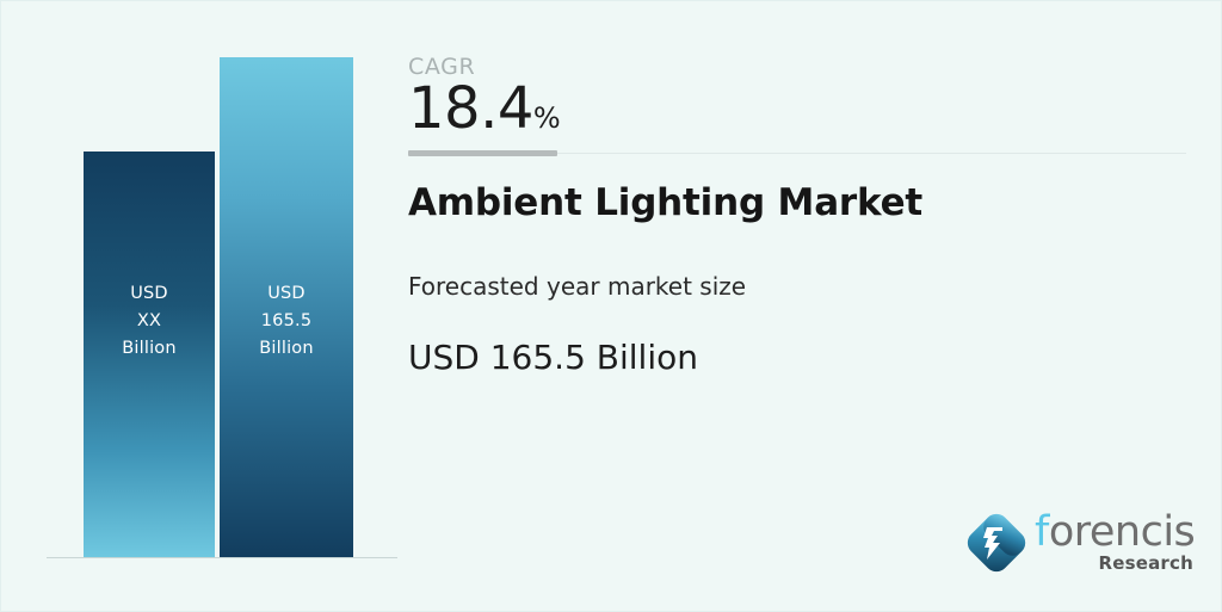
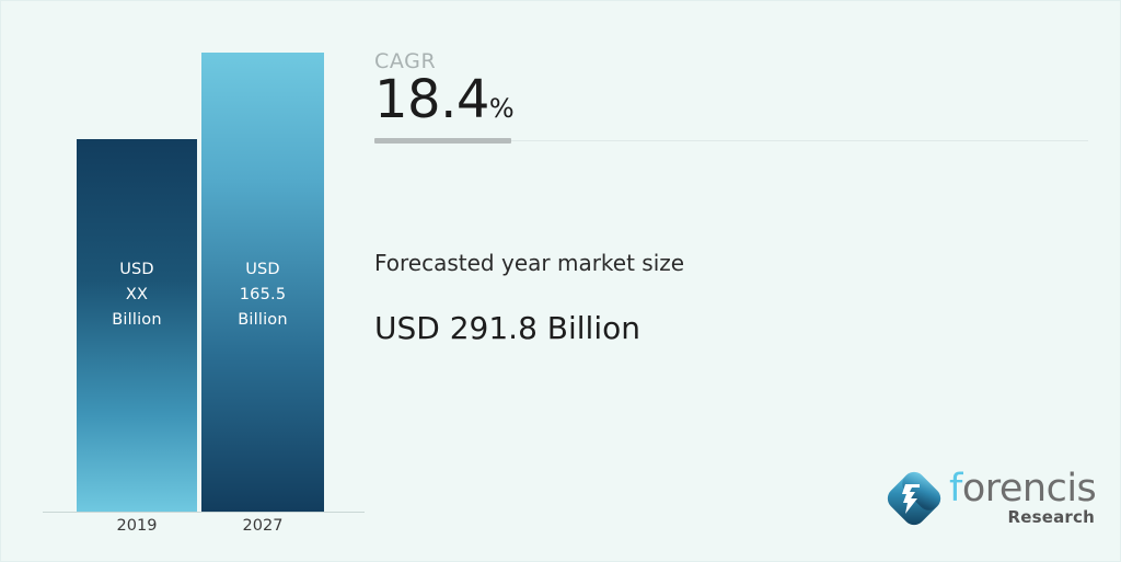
  USD
  XX
  Billion
  USD
  165.5
  Billion
+ 2019
+ 2027
  CAGR
  18.4%
- Ambient Lighting Market
  Forecasted year market size
- USD 165.5 Billion
+ USD 291.8 Billion
  forencis
  Research
